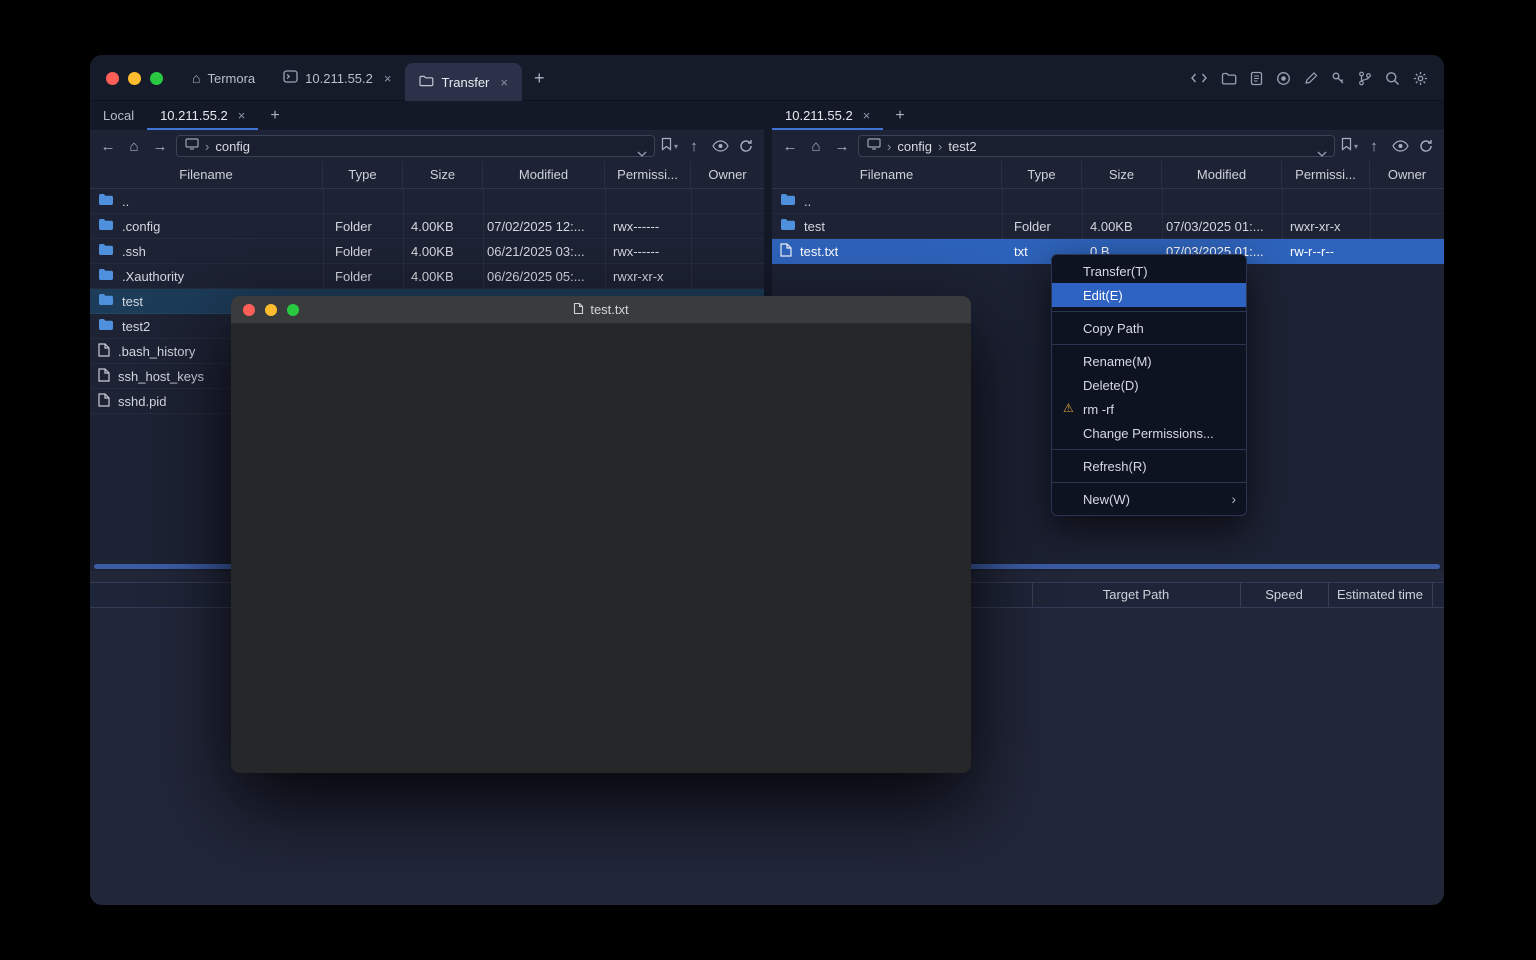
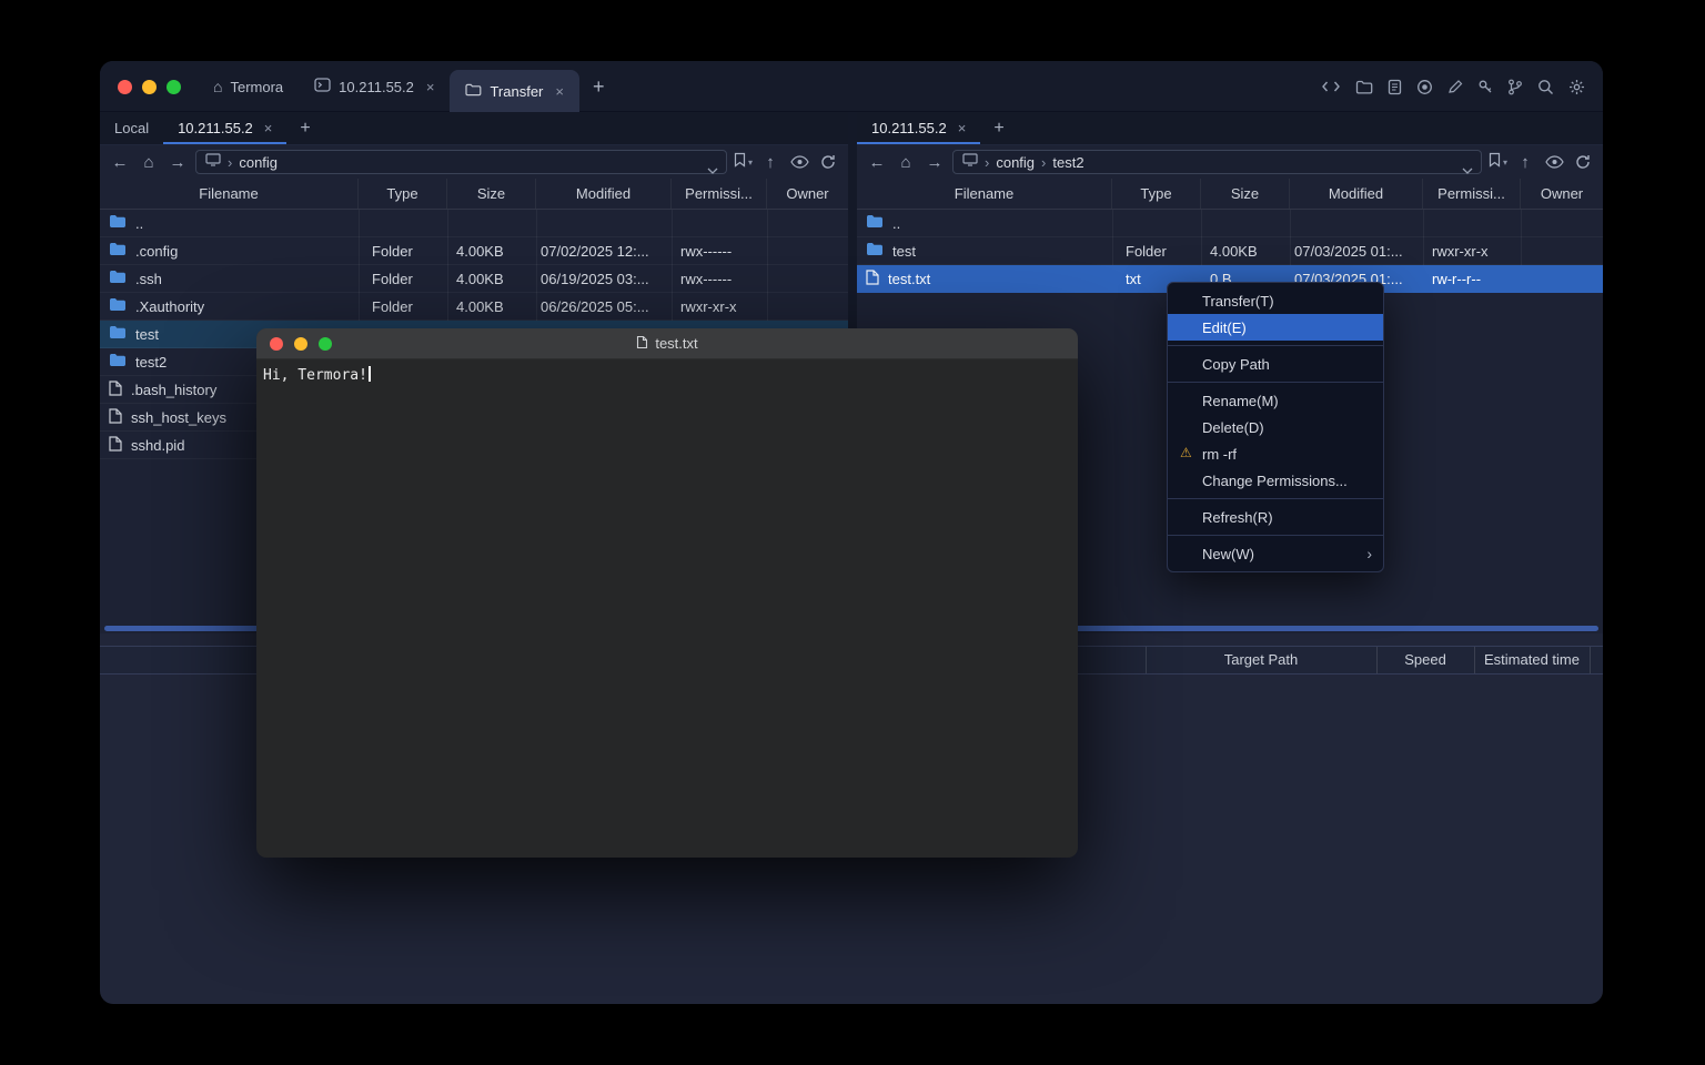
  ⌂
  Termora
  10.211.55.2
  ×
  Transfer
  ×
  +
  Local
  10.211.55.2
  ×
  +
  ←
  ⌂
  →
  ›
  config
  ▾
  ↑
  Filename
  Type
  Size
  Modified
  Permissi...
  Owner
  ..
  .config
  Folder
  4.00KB
  07/02/2025 12:...
  rwx------
  .ssh
  Folder
  4.00KB
- 06/21/2025 03:...
+ 06/19/2025 03:...
  rwx------
  .Xauthority
  Folder
  4.00KB
  06/26/2025 05:...
  rwxr-xr-x
  test
  test2
  .bash_history
  ssh_host_keys
  sshd.pid
  10.211.55.2
  ×
  +
  ←
  ⌂
  →
  ›
  config
  ›
  test2
  ▾
  ↑
  Filename
  Type
  Size
  Modified
  Permissi...
  Owner
  ..
  test
  Folder
  4.00KB
  07/03/2025 01:...
  rwxr-xr-x
  test.txt
  txt
  0 B
  07/03/2025 01:...
  rw-r--r--
  Target Path
  Speed
  Estimated time
  Transfer(T)
  Edit(E)
  Copy Path
  Rename(M)
  Delete(D)
  ⚠
  rm -rf
  Change Permissions...
  Refresh(R)
  New(W)
  ›
  test.txt
+ Hi, Termora!
